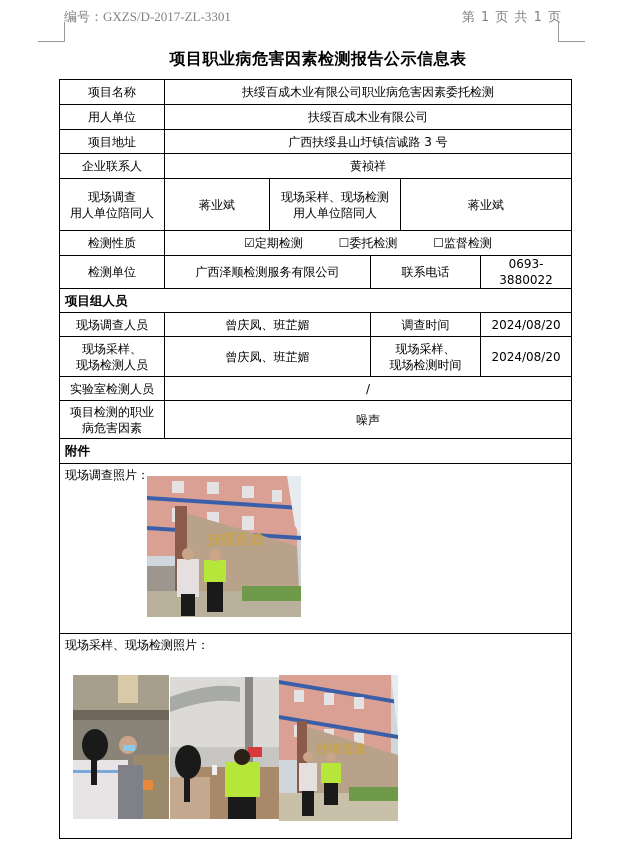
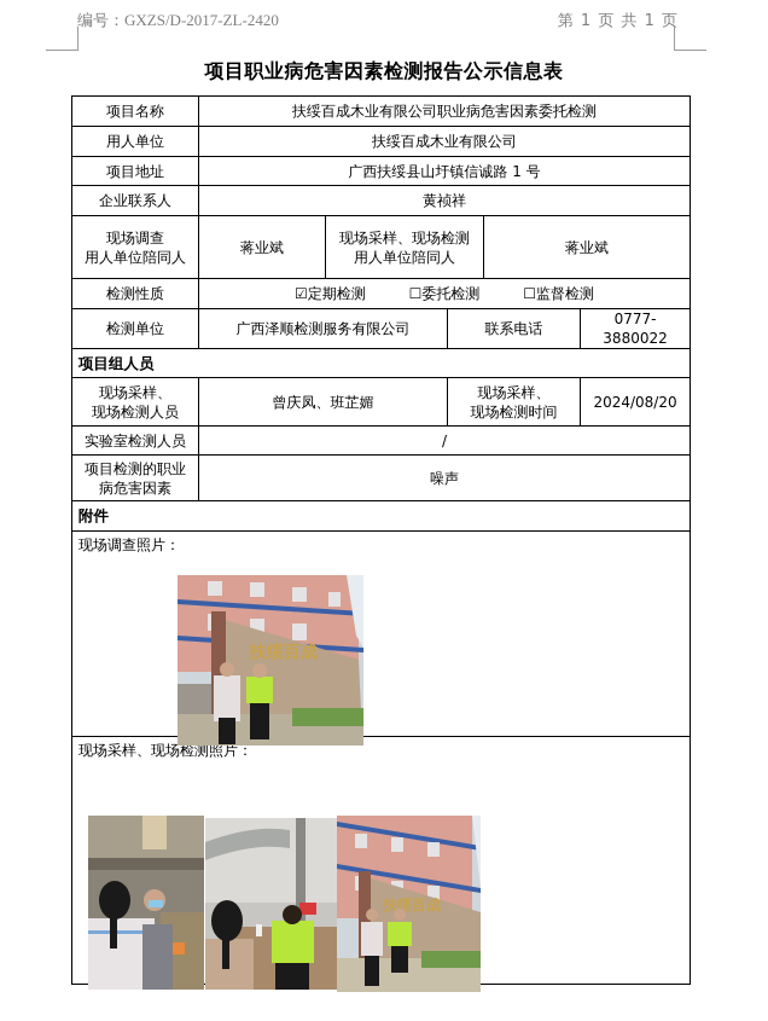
- 编号：GXZS/D-2017-ZL-3301
+ 编号：GXZS/D-2017-ZL-2420
  第 1 页 共 1 页
  项目职业病危害因素检测报告公示信息表
  项目名称	扶绥百成木业有限公司职业病危害因素委托检测
  用人单位	扶绥百成木业有限公司
- 项目地址	广西扶绥县山圩镇信诚路 3 号
+ 项目地址	广西扶绥县山圩镇信诚路 1 号
  企业联系人	黄祯祥
  现场调查 用人单位陪同人	蒋业斌	现场采样、现场检测 用人单位陪同人	蒋业斌
  检测性质	☑定期检测 ☐委托检测 ☐监督检测
- 检测单位	广西泽顺检测服务有限公司	联系电话	0693-3880022
+ 检测单位	广西泽顺检测服务有限公司	联系电话	0777-3880022
  项目组人员
- 现场调查人员	曾庆凤、班芷媚	调查时间	2024/08/20
  现场采样、 现场检测人员	曾庆凤、班芷媚	现场采样、 现场检测时间	2024/08/20
  实验室检测人员	/
  项目检测的职业 病危害因素	噪声
  附件
  现场调查照片：
  现场采样、现场检测照片：
  扶绥百成
  扶绥百成
